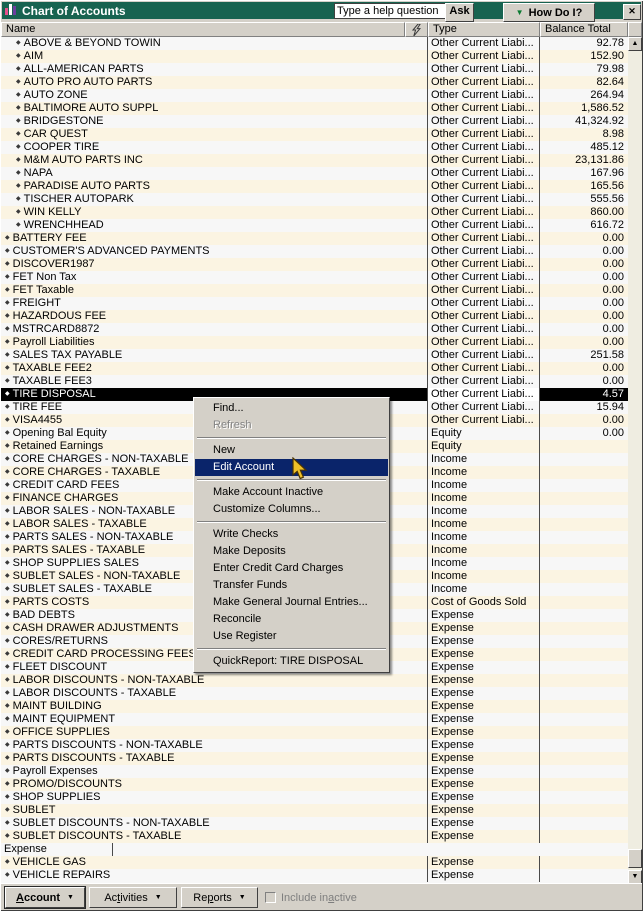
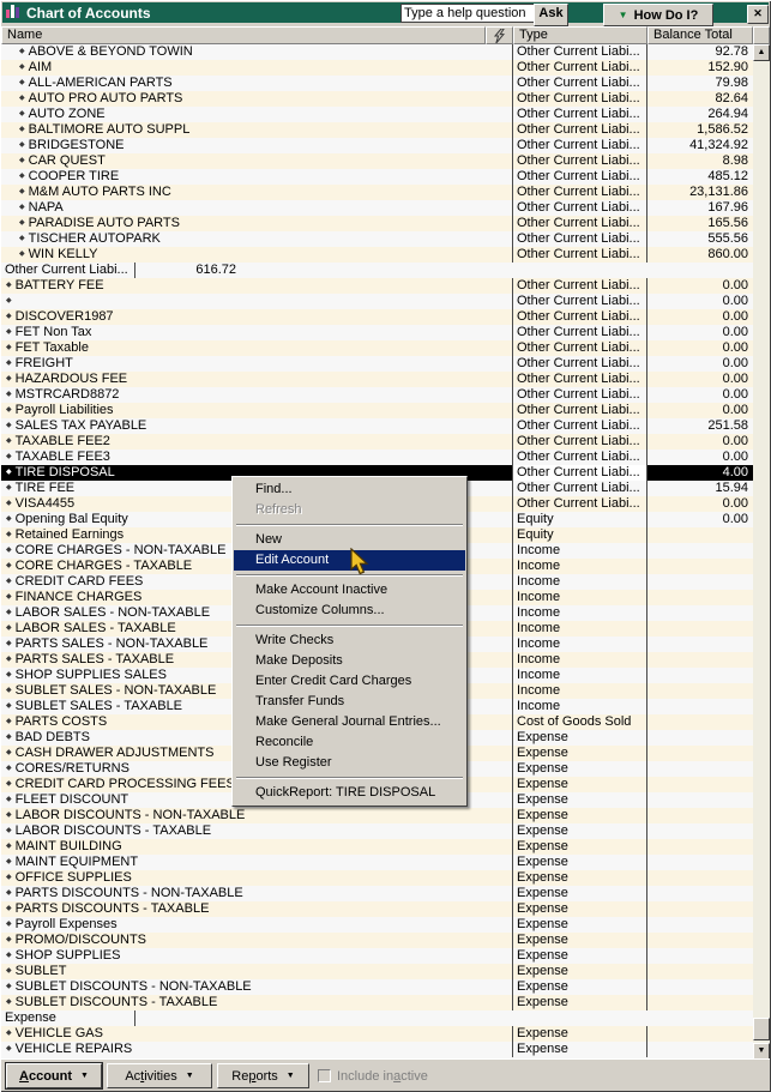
  Chart of Accounts
  Type a help question
  Ask
  ▼
  How Do I?
  ✕
  Name
  Type
  Balance Total
  ABOVE & BEYOND TOWIN
  Other Current Liabi...
  92.78
  AIM
  Other Current Liabi...
  152.90
  ALL-AMERICAN PARTS
  Other Current Liabi...
  79.98
  AUTO PRO AUTO PARTS
  Other Current Liabi...
  82.64
  AUTO ZONE
  Other Current Liabi...
  264.94
  BALTIMORE AUTO SUPPL
  Other Current Liabi...
  1,586.52
  BRIDGESTONE
  Other Current Liabi...
  41,324.92
  CAR QUEST
  Other Current Liabi...
  8.98
  COOPER TIRE
  Other Current Liabi...
  485.12
  M&M AUTO PARTS INC
  Other Current Liabi...
  23,131.86
  NAPA
  Other Current Liabi...
  167.96
  PARADISE AUTO PARTS
  Other Current Liabi...
  165.56
  TISCHER AUTOPARK
  Other Current Liabi...
  555.56
  WIN KELLY
  Other Current Liabi...
  860.00
- WRENCHHEAD
  Other Current Liabi...
  616.72
  BATTERY FEE
  Other Current Liabi...
  0.00
- CUSTOMER'S ADVANCED PAYMENTS
  Other Current Liabi...
  0.00
  DISCOVER1987
  Other Current Liabi...
  0.00
  FET Non Tax
  Other Current Liabi...
  0.00
  FET Taxable
  Other Current Liabi...
  0.00
  FREIGHT
  Other Current Liabi...
  0.00
  HAZARDOUS FEE
  Other Current Liabi...
  0.00
  MSTRCARD8872
  Other Current Liabi...
  0.00
  Payroll Liabilities
  Other Current Liabi...
  0.00
  SALES TAX PAYABLE
  Other Current Liabi...
  251.58
  TAXABLE FEE2
  Other Current Liabi...
  0.00
  TAXABLE FEE3
  Other Current Liabi...
  0.00
  TIRE DISPOSAL
  Other Current Liabi...
- 4.57
+ 4.00
  TIRE FEE
  Other Current Liabi...
  15.94
  VISA4455
  Other Current Liabi...
  0.00
  Opening Bal Equity
  Equity
  0.00
  Retained Earnings
  Equity
  CORE CHARGES - NON-TAXABLE
  Income
  CORE CHARGES - TAXABLE
  Income
  CREDIT CARD FEES
  Income
  FINANCE CHARGES
  Income
  LABOR SALES - NON-TAXABLE
  Income
  LABOR SALES - TAXABLE
  Income
  PARTS SALES - NON-TAXABLE
  Income
  PARTS SALES - TAXABLE
  Income
  SHOP SUPPLIES SALES
  Income
  SUBLET SALES - NON-TAXABLE
  Income
  SUBLET SALES - TAXABLE
  Income
  PARTS COSTS
  Cost of Goods Sold
  BAD DEBTS
  Expense
  CASH DRAWER ADJUSTMENTS
  Expense
  CORES/RETURNS
  Expense
  CREDIT CARD PROCESSING FEE
  Expense
  FLEET DISCOUNT
  Expense
  LABOR DISCOUNTS - NON-TAXABLE
  Expense
  LABOR DISCOUNTS - TAXABLE
  Expense
  MAINT BUILDING
  Expense
  MAINT EQUIPMENT
  Expense
  OFFICE SUPPLIES
  Expense
  PARTS DISCOUNTS - NON-TAXABLE
  Expense
  PARTS DISCOUNTS - TAXABLE
  Expense
  Payroll Expenses
  Expense
  PROMO/DISCOUNTS
  Expense
  SHOP SUPPLIES
  Expense
  SUBLET
  Expense
  SUBLET DISCOUNTS - NON-TAXABLE
  Expense
  SUBLET DISCOUNTS - TAXABLE
  Expense
  Expense
  VEHICLE GAS
  Expense
  VEHICLE REPAIRS
  Expense
  Find...
  Refresh
  New
  Edit Account
  Make Account Inactive
  Customize Columns...
  Write Checks
  Make Deposits
  Enter Credit Card Charges
  Transfer Funds
  Make General Journal Entries...
  Reconcile
  Use Register
  QuickReport: TIRE DISPOSAL
  Account
  Activities
  Reports
  Include inactive
